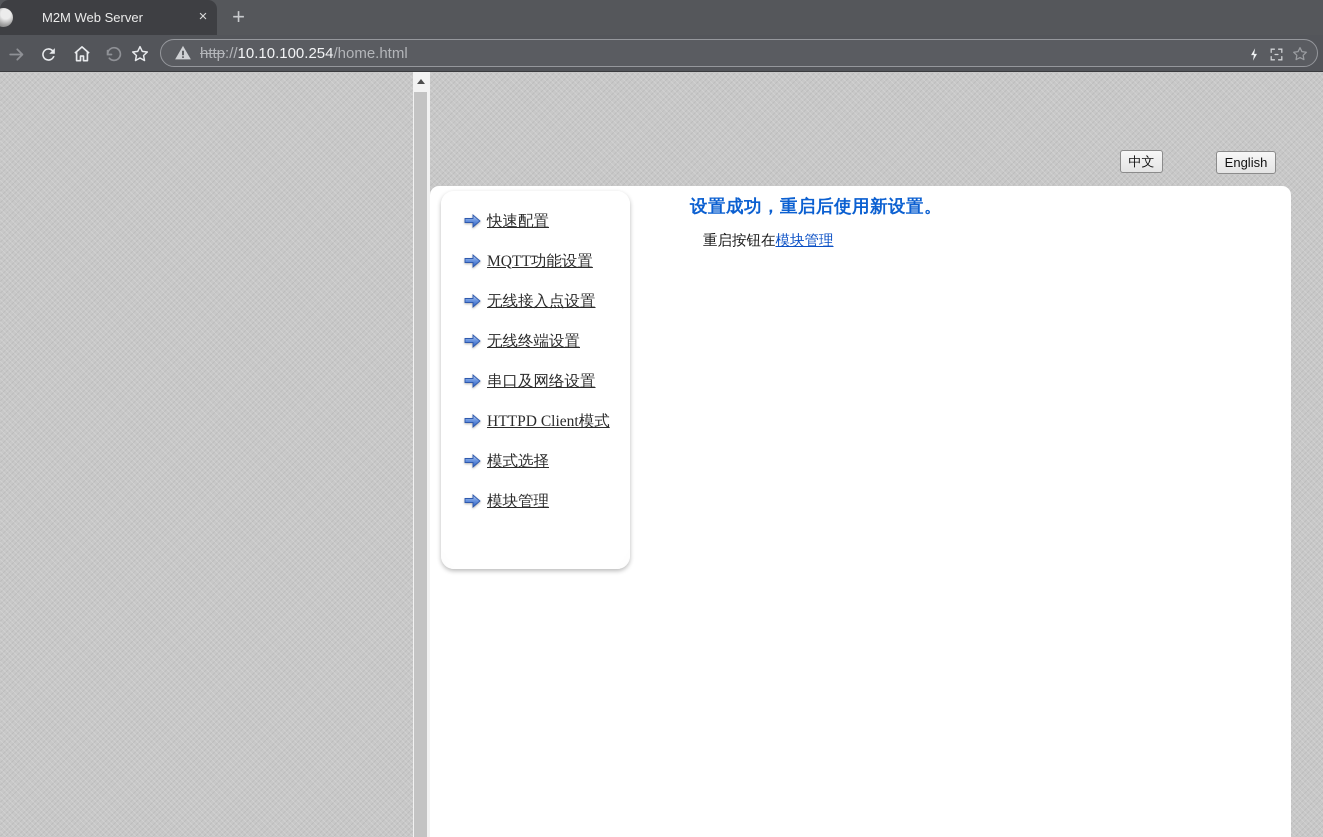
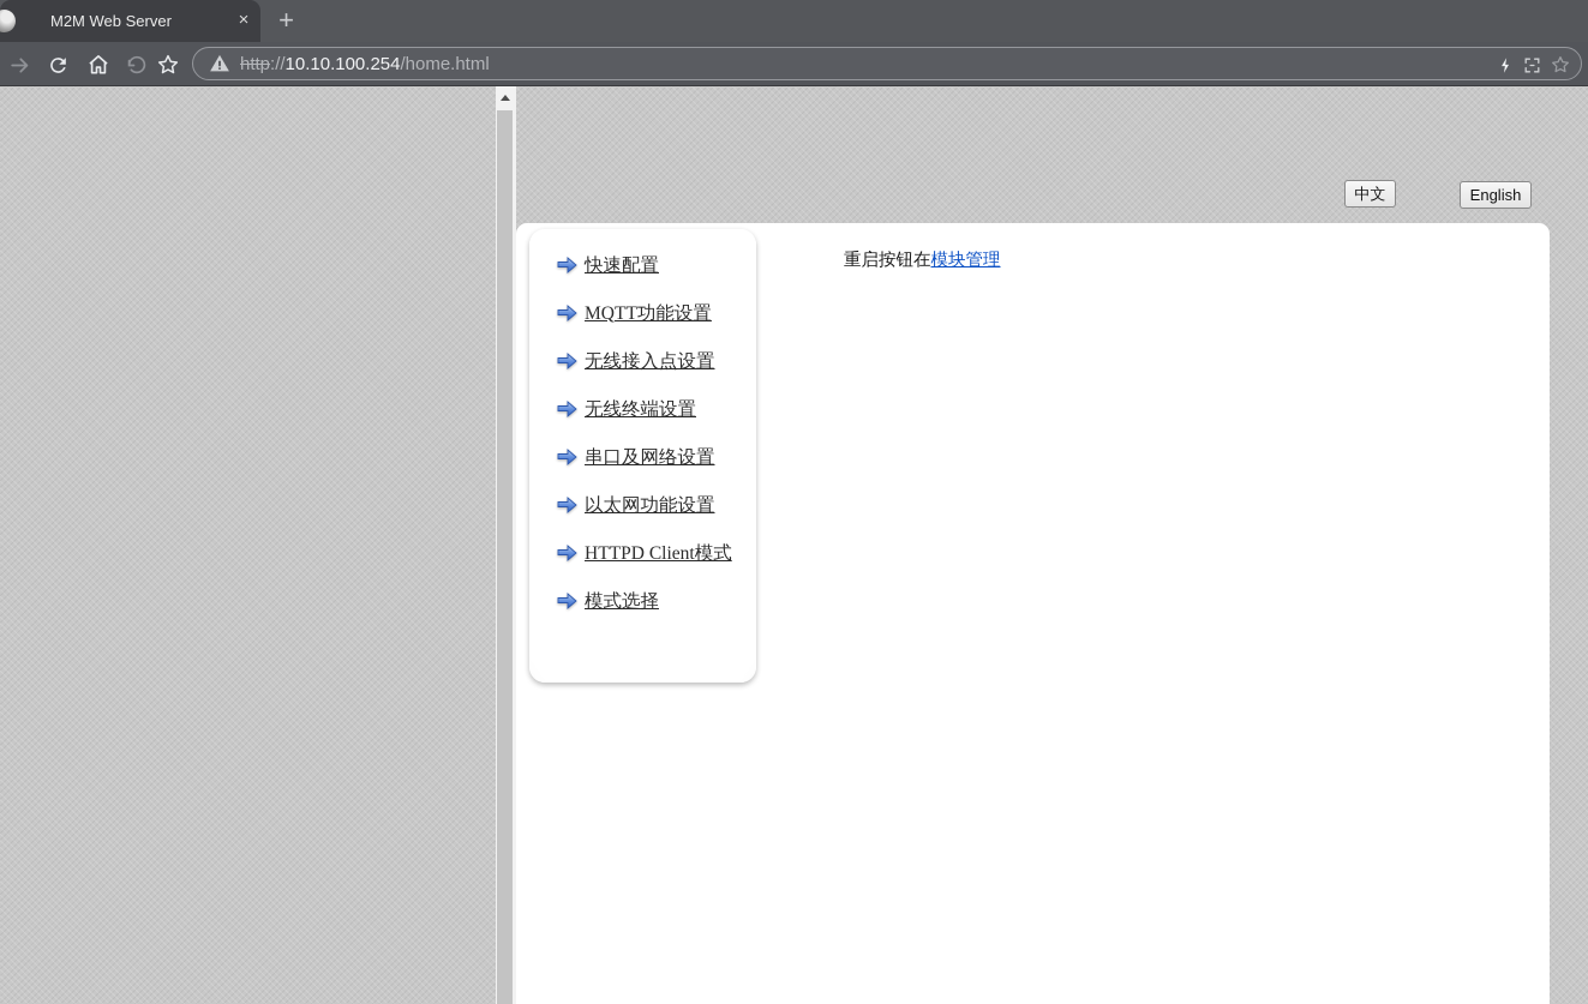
  M2M Web Server
  ×
  +
  http://10.10.100.254/home.html
  中文
  English
  快速配置
  MQTT功能设置
  无线接入点设置
  无线终端设置
  串口及网络设置
+ 以太网功能设置
  HTTPD Client模式
  模式选择
- 模块管理
- 设置成功，重启后使用新设置。
  重启按钮在模块管理
